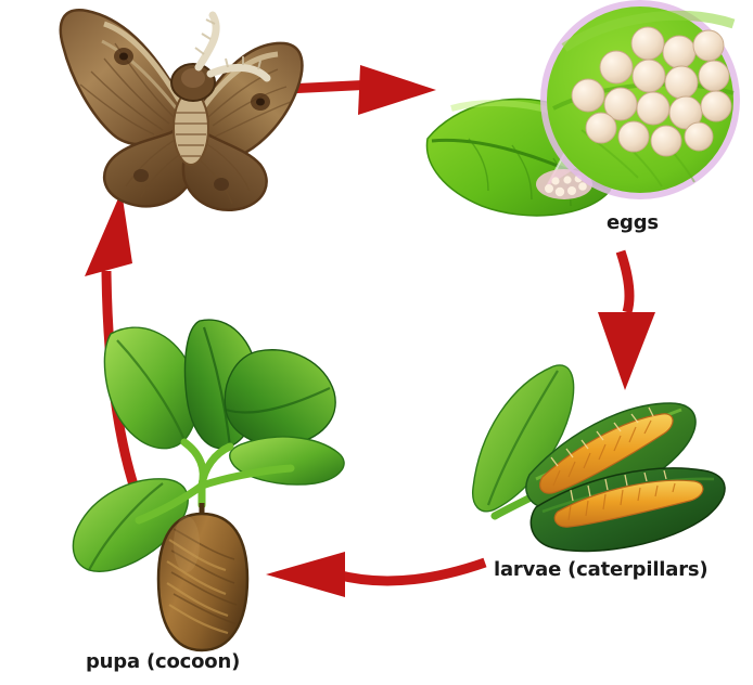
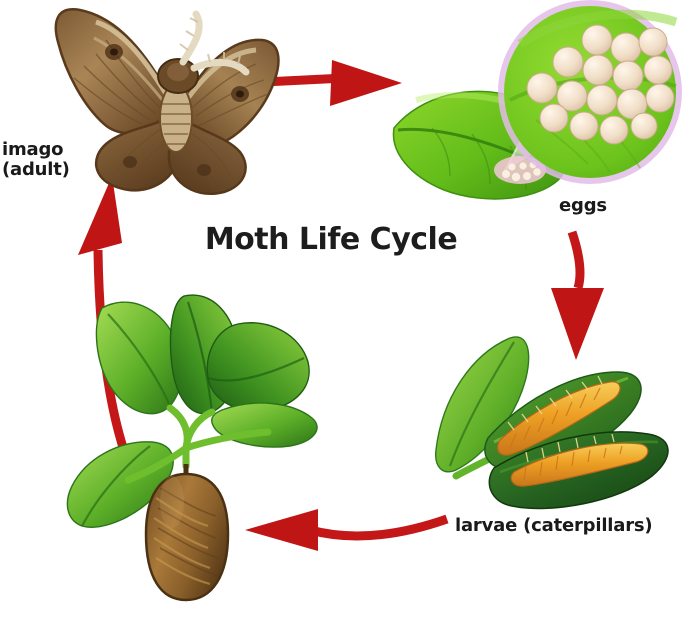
+ Moth Life Cycle
+ imago
+ (adult)
  eggs
  larvae (caterpillars)
- pupa (cocoon)
